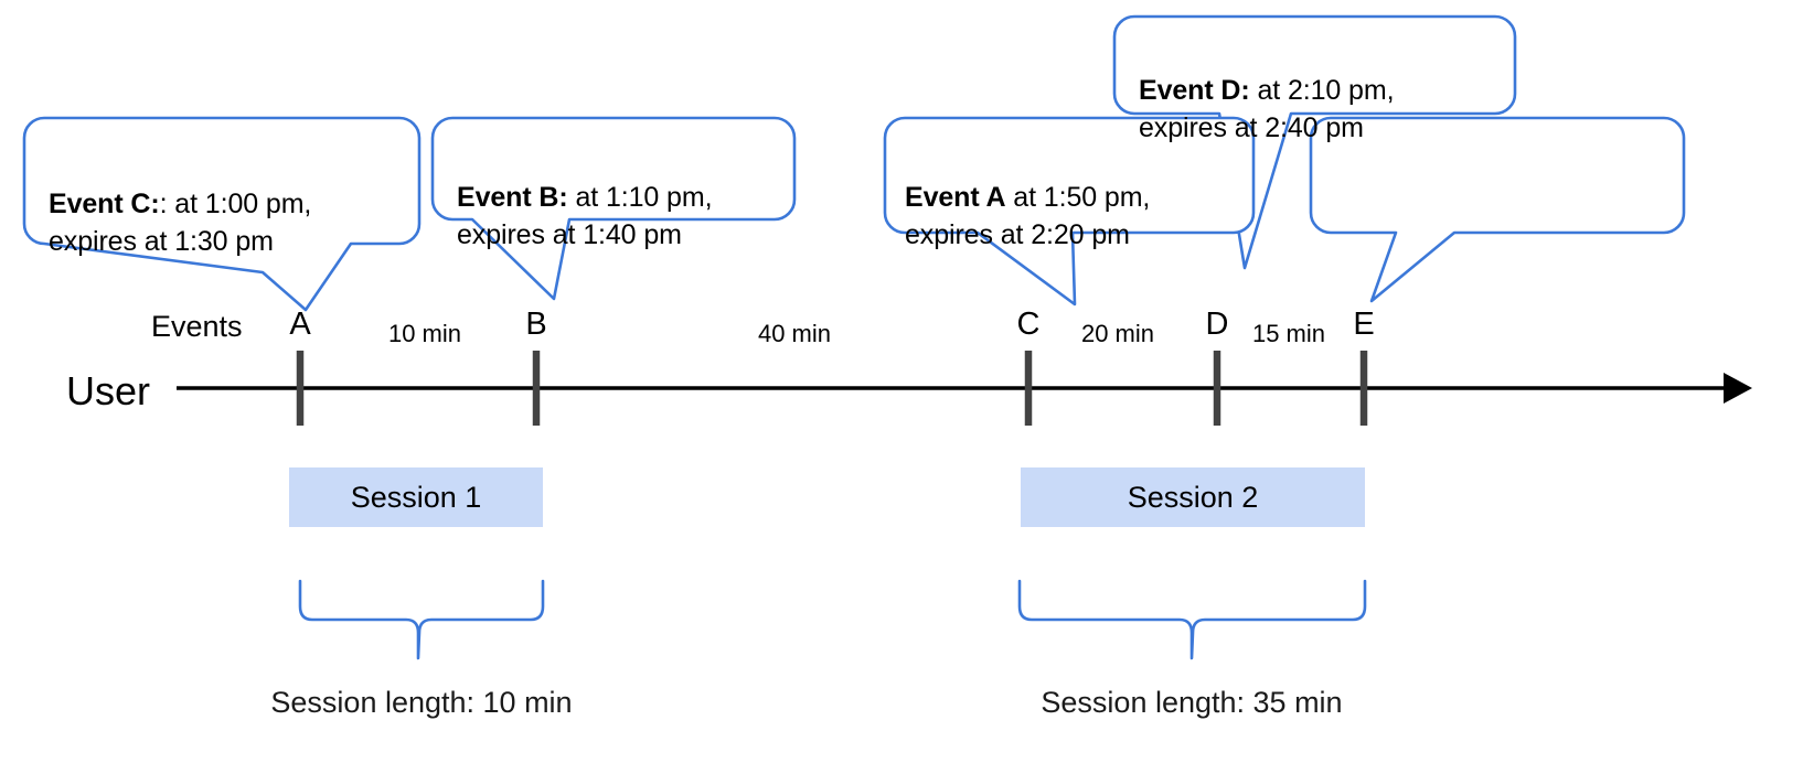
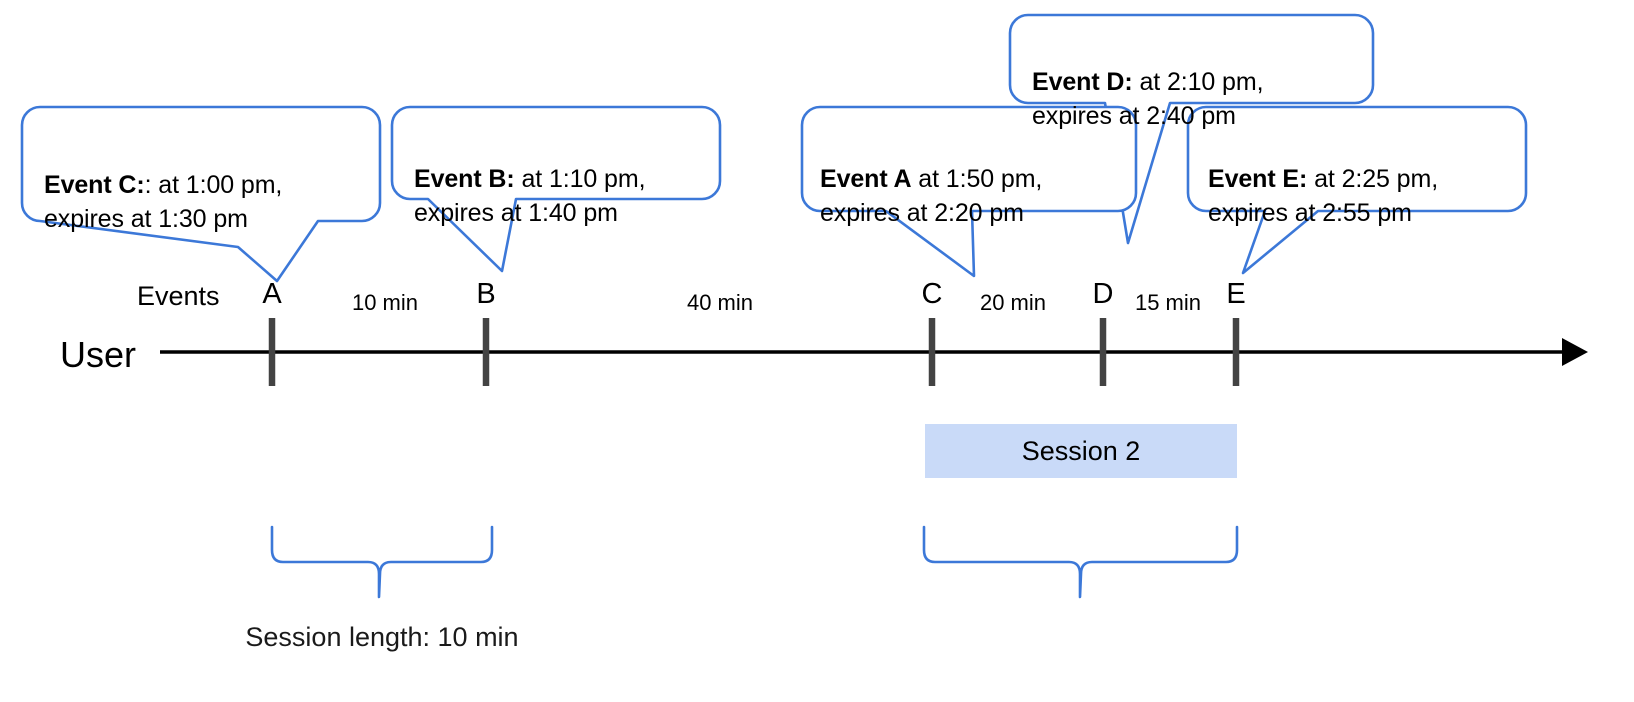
  Event C:: at 1:00 pm,
  expires at 1:30 pm
  Event B: at 1:10 pm,
  expires at 1:40 pm
  Event A at 1:50 pm,
  expires at 2:20 pm
  Event D: at 2:10 pm,
  expires at 2:40 pm
+ Event E: at 2:25 pm,
+ expires at 2:55 pm
  User
  Events
  A
  B
  C
  D
  E
  10 min
  40 min
  20 min
  15 min
- Session 1
  Session 2
  Session length: 10 min
- Session length: 35 min
